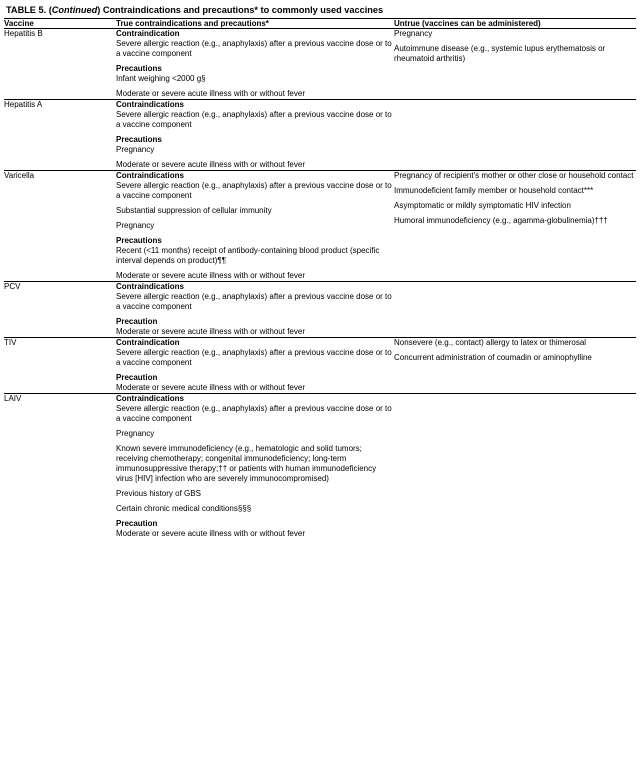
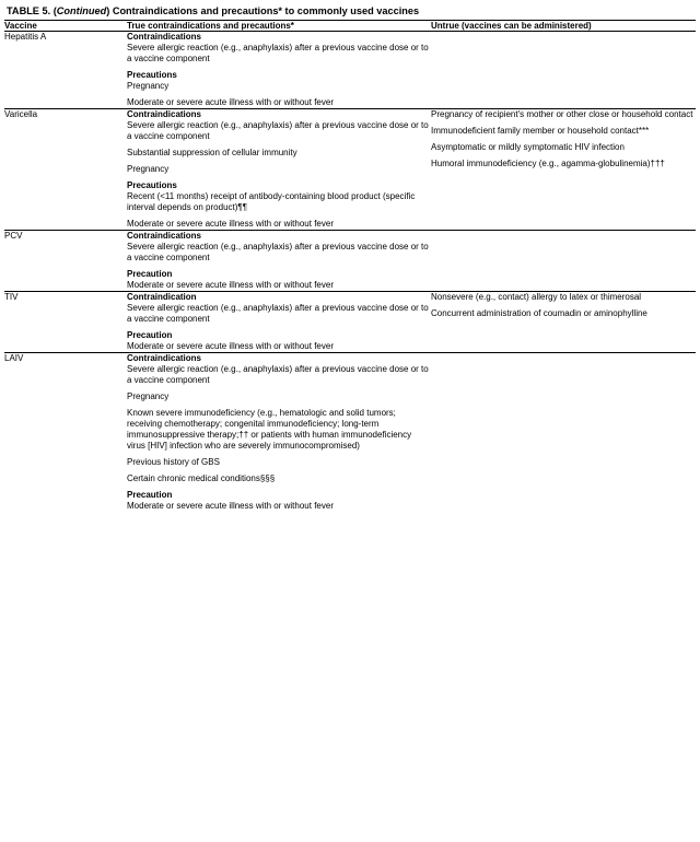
  TABLE 5. (Continued) Contraindications and precautions* to commonly used vaccines
  Vaccine	True contraindications and precautions*	Untrue (vaccines can be administered)
- Hepatitis B	ContraindicationSevere allergic reaction (e.g., anaphylaxis) after a previous vaccine dose or to a vaccine componentPrecautionsInfant weighing <2000 g§Moderate or severe acute illness with or without fever	PregnancyAutoimmune disease (e.g., systemic lupus erythematosis or rheumatoid arthritis)
  Hepatitis A	ContraindicationsSevere allergic reaction (e.g., anaphylaxis) after a previous vaccine dose or to a vaccine componentPrecautionsPregnancyModerate or severe acute illness with or without fever
  Varicella	ContraindicationsSevere allergic reaction (e.g., anaphylaxis) after a previous vaccine dose or to a vaccine componentSubstantial suppression of cellular immunityPregnancyPrecautionsRecent (<11 months) receipt of antibody-containing blood product (specific interval depends on product)¶¶Moderate or severe acute illness with or without fever	Pregnancy of recipient's mother or other close or household contactImmunodeficient family member or household contact***Asymptomatic or mildly symptomatic HIV infectionHumoral immunodeficiency (e.g., agamma-globulinemia)†††
  PCV	ContraindicationsSevere allergic reaction (e.g., anaphylaxis) after a previous vaccine dose or to a vaccine componentPrecautionModerate or severe acute illness with or without fever
  TIV	ContraindicationSevere allergic reaction (e.g., anaphylaxis) after a previous vaccine dose or to a vaccine componentPrecautionModerate or severe acute illness with or without fever	Nonsevere (e.g., contact) allergy to latex or thimerosalConcurrent administration of coumadin or aminophylline
  LAIV	ContraindicationsSevere allergic reaction (e.g., anaphylaxis) after a previous vaccine dose or to a vaccine componentPregnancyKnown severe immunodeficiency (e.g., hematologic and solid tumors; receiving chemotherapy; congenital immunodeficiency; long-term immunosuppressive therapy;†† or patients with human immunodeficiency virus [HIV] infection who are severely immunocompromised)Previous history of GBSCertain chronic medical conditions§§§PrecautionModerate or severe acute illness with or without fever
